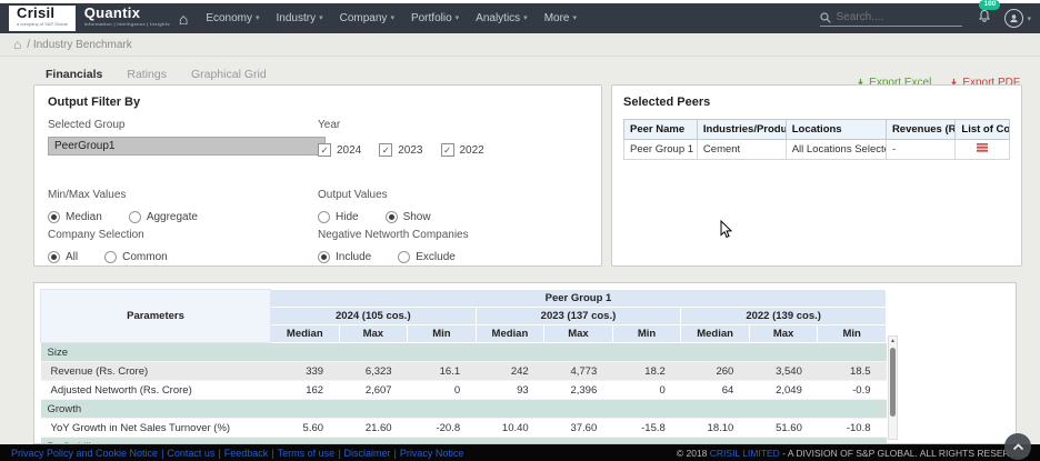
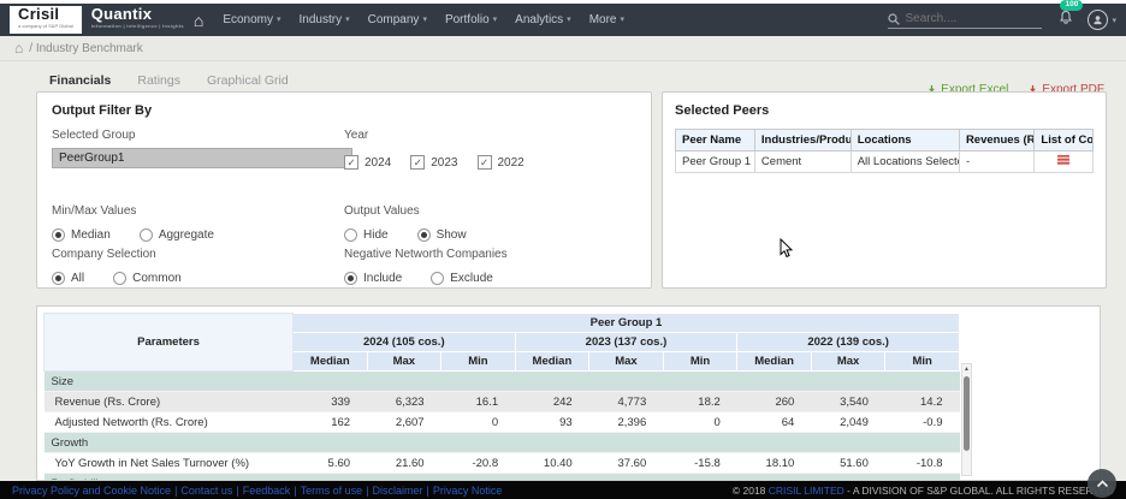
  Crisil
  Quantix
  ⌂
  Economy
  Industry
  Company
  Portfolio
  Analytics
  More
  Search....
  ⌂
  /
  Industry Benchmark
  Financials
  Ratings
  Graphical Grid
  Export Excel
  Export PDF
  Output Filter By
  Selected Group
  PeerGroup1
  Year
  ✓
  2024
  ✓
  2023
  ✓
  2022
  Min/Max Values
  Median
  Aggregate
  Output Values
  Hide
  Show
  Company Selection
  All
  Common
  Negative Networth Companies
  Include
  Exclude
  Selected Peers
  Peer Name	Industries/Produ	Locations	Revenues (R	List of Co
  Peer Group 1	Cement	All Locations Select	-
  Parameters	Peer Group 1
  2024 (105 cos.)	2023 (137 cos.)	2022 (139 cos.)
  Median	Max	Min	Median	Max	Min	Median	Max	Min
  Size
- Revenue (Rs. Crore)	339	6,323	16.1	242	4,773	18.2	260	3,540	18.5
+ Revenue (Rs. Crore)	339	6,323	16.1	242	4,773	18.2	260	3,540	14.2
  Adjusted Networth (Rs. Crore)	162	2,607	0	93	2,396	0	64	2,049	-0.9
  Growth
  YoY Growth in Net Sales Turnover (%)	5.60	21.60	-20.8	10.40	37.60	-15.8	18.10	51.60	-10.8
  Privacy Policy and Cookie Notice | Contact us | Feedback | Terms of use | Disclaimer | Privacy Notice
  © 2018 CRISIL LIMITED - A DIVISION OF S&P GLOBAL. ALL RIGHTS RESE
